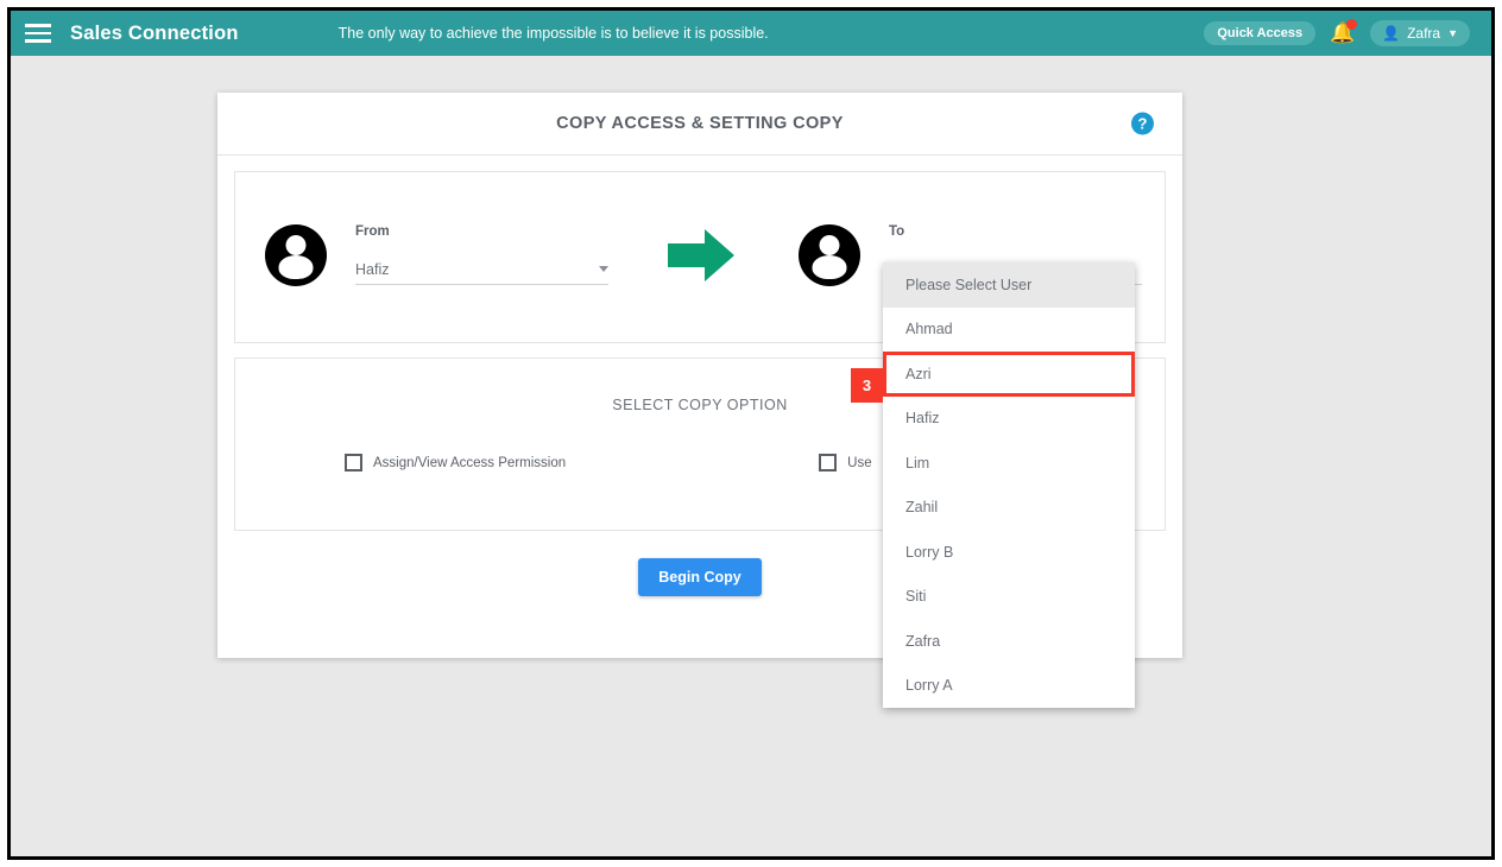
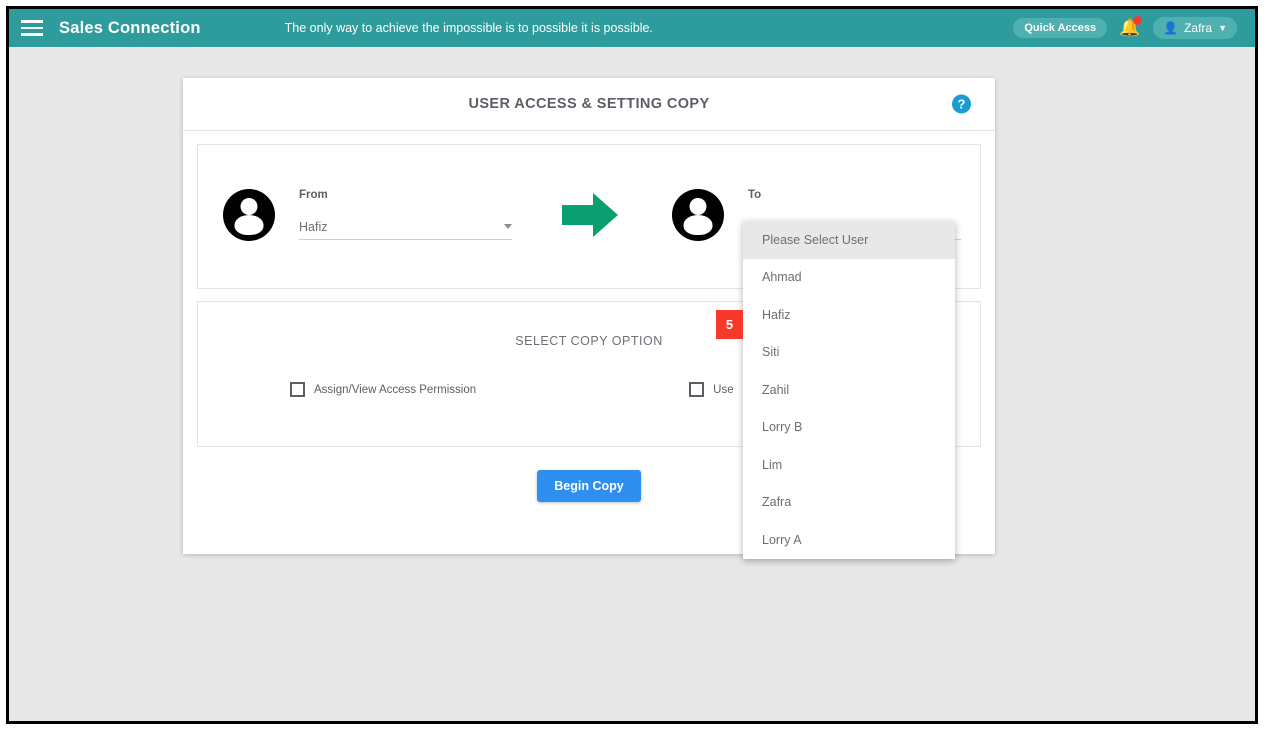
  Sales Connection
- The only way to achieve the impossible is to believe it is possible.
+ The only way to achieve the impossible is to possible it is possible.
  Quick Access
  🔔
  👤
  Zafra
  ▼
- COPY ACCESS & SETTING COPY
+ USER ACCESS & SETTING COPY
  ?
  From
  Hafiz
  To
  SELECT COPY OPTION
  Assign/View Access Permission
  Use
  Begin Copy
- 3
+ 5
  Please Select User
  Ahmad
- Azri
  Hafiz
- Lim
+ Siti
  Zahil
  Lorry B
- Siti
+ Lim
  Zafra
  Lorry A
